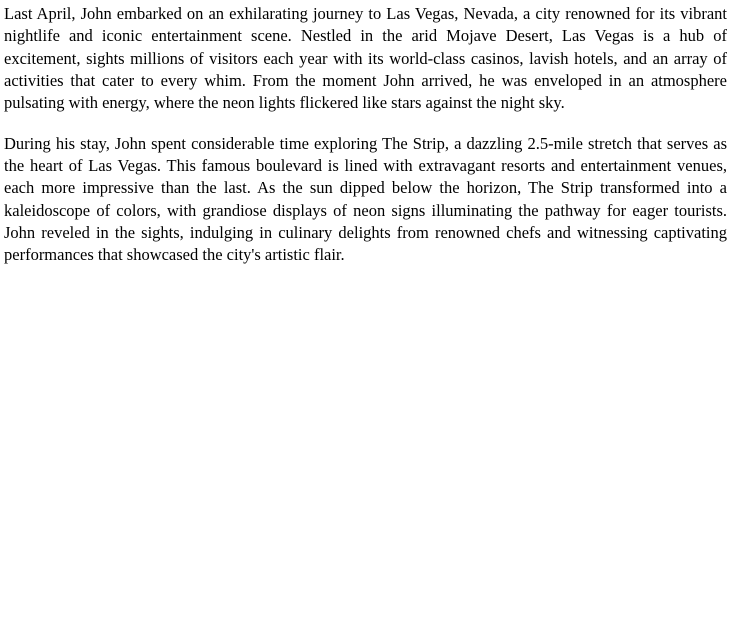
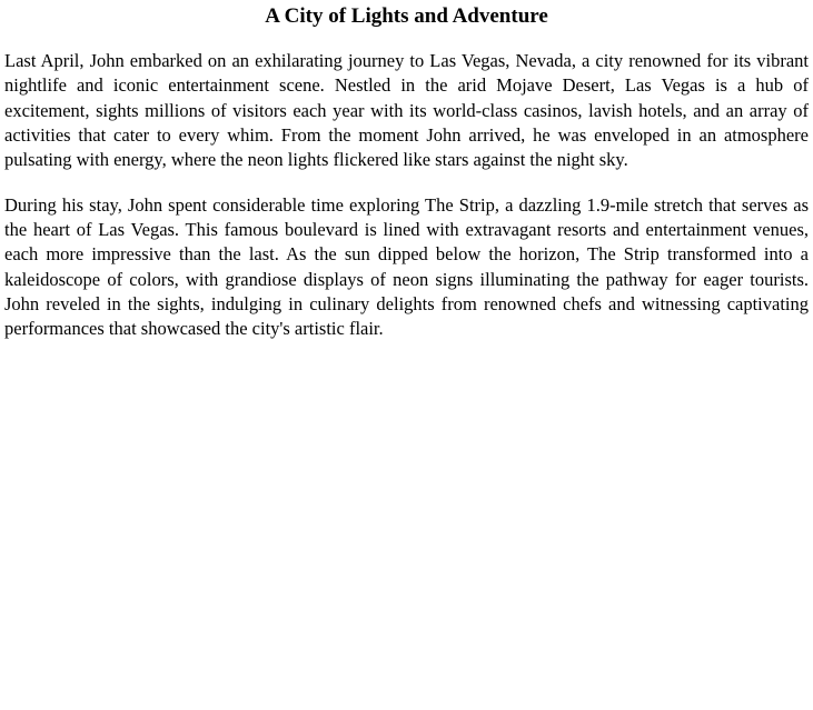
+ A City of Lights and Adventure
  Last April, John embarked on an exhilarating journey to Las Vegas, Nevada, a city renowned for its vibrant nightlife and iconic entertainment scene. Nestled in the arid Mojave Desert, Las Vegas is a hub of excitement, sights millions of visitors each year with its world-class casinos, lavish hotels, and an array of activities that cater to every whim. From the moment John arrived, he was enveloped in an atmosphere pulsating with energy, where the neon lights flickered like stars against the night sky.
- During his stay, John spent considerable time exploring The Strip, a dazzling 2.5-mile stretch that serves as the heart of Las Vegas. This famous boulevard is lined with extravagant resorts and entertainment venues, each more impressive than the last. As the sun dipped below the horizon, The Strip transformed into a kaleidoscope of colors, with grandiose displays of neon signs illuminating the pathway for eager tourists. John reveled in the sights, indulging in culinary delights from renowned chefs and witnessing captivating performances that showcased the city's artistic flair.
+ During his stay, John spent considerable time exploring The Strip, a dazzling 1.9-mile stretch that serves as the heart of Las Vegas. This famous boulevard is lined with extravagant resorts and entertainment venues, each more impressive than the last. As the sun dipped below the horizon, The Strip transformed into a kaleidoscope of colors, with grandiose displays of neon signs illuminating the pathway for eager tourists. John reveled in the sights, indulging in culinary delights from renowned chefs and witnessing captivating performances that showcased the city's artistic flair.
